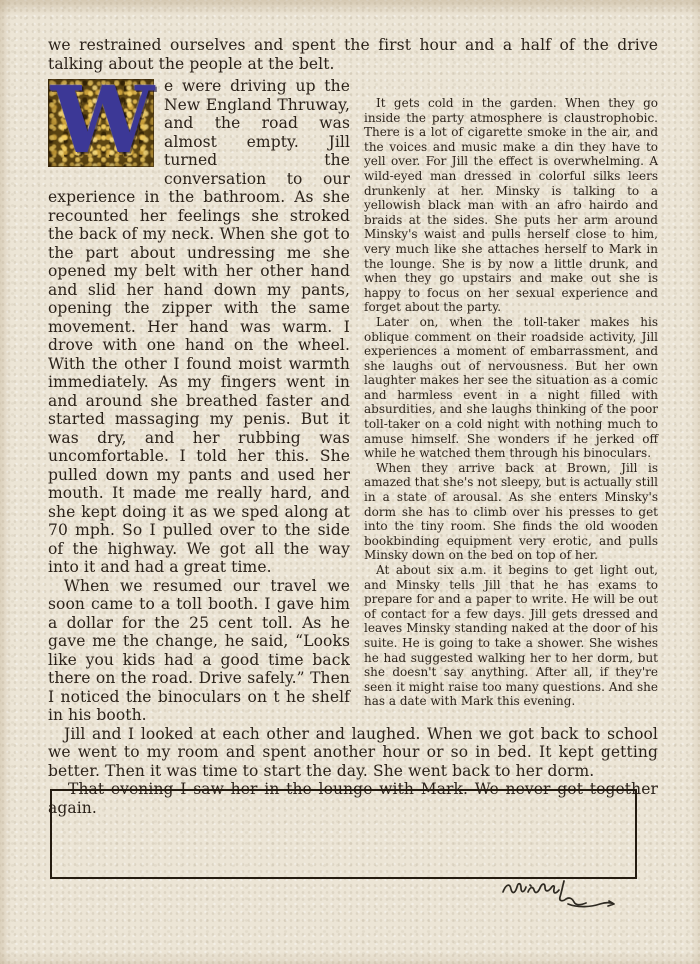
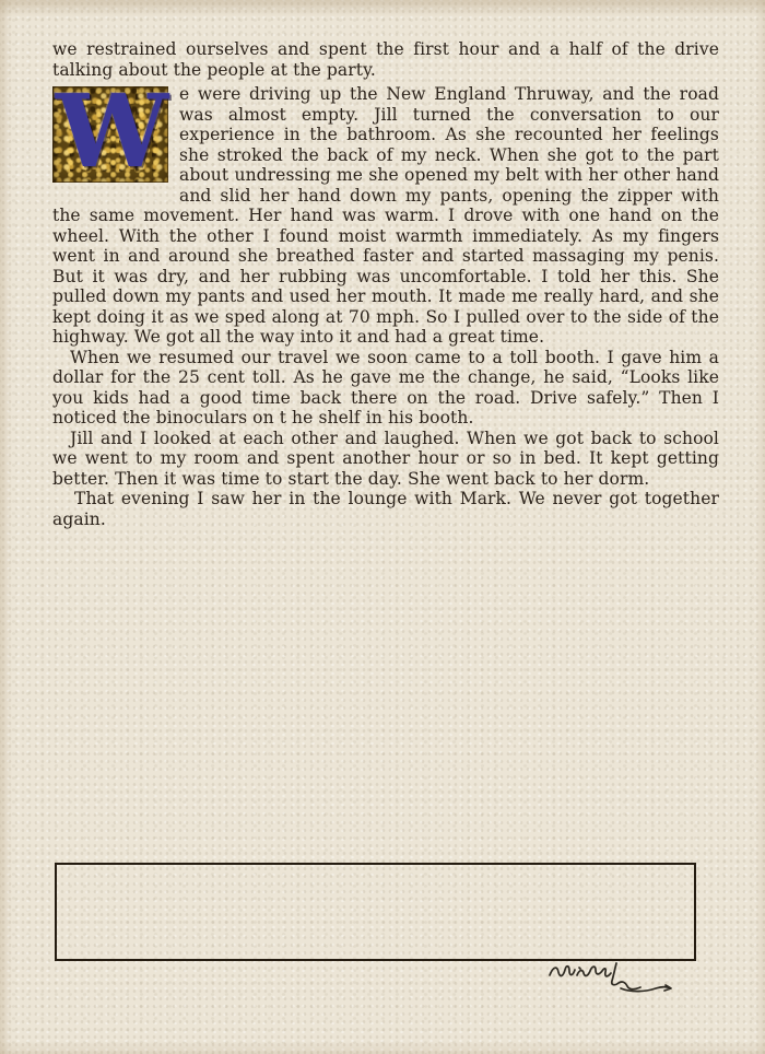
- we restrained ourselves and spent the first hour and a half of the drive talking about the people at the belt.
+ we restrained ourselves and spent the first hour and a half of the drive talking about the people at the party.
  W
- It gets cold in the garden. When they go inside the party atmosphere is claustrophobic. There is a lot of cigarette smoke in the air, and the voices and music make a din they have to yell over. For Jill the effect is overwhelming. A wild-eyed man dressed in colorful silks leers drunkenly at her. Minsky is talking to a yellowish black man with an afro hairdo and braids at the sides. She puts her arm around Minsky's waist and pulls herself close to him, very much like she attaches herself to Mark in the lounge. She is by now a little drunk, and when they go upstairs and make out she is happy to focus on her sexual experience and forget about the party.
- Later on, when the toll-taker makes his oblique comment on their roadside activity, Jill experiences a moment of embarrassment, and she laughs out of nervousness. But her own laughter makes her see the situation as a comic and harmless event in a night filled with absurdities, and she laughs thinking of the poor toll-taker on a cold night with nothing much to amuse himself. She wonders if he jerked off while he watched them through his binoculars.
- When they arrive back at Brown, Jill is amazed that she's not sleepy, but is actually still in a state of arousal. As she enters Minsky's dorm she has to climb over his presses to get into the tiny room. She finds the old wooden bookbinding equipment very erotic, and pulls Minsky down on the bed on top of her.
- At about six a.m. it begins to get light out, and Minsky tells Jill that he has exams to prepare for and a paper to write. He will be out of contact for a few days. Jill gets dressed and leaves Minsky standing naked at the door of his suite. He is going to take a shower. She wishes he had suggested walking her to her dorm, but she doesn't say anything. After all, if they're seen it might raise too many questions. And she has a date with Mark this evening.
  e were driving up the New England Thruway, and the road was almost empty. Jill turned the conversation to our experience in the bathroom. As she recounted her feelings she stroked the back of my neck. When she got to the part about undressing me she opened my belt with her other hand and slid her hand down my pants, opening the zipper with the same movement. Her hand was warm. I drove with one hand on the wheel. With the other I found moist warmth immediately. As my fingers went in and around she breathed faster and started massaging my penis. But it was dry, and her rubbing was uncomfortable. I told her this. She pulled down my pants and used her mouth. It made me really hard, and she kept doing it as we sped along at 70 mph. So I pulled over to the side of the highway. We got all the way into it and had a great time.
  When we resumed our travel we soon came to a toll booth. I gave him a dollar for the 25 cent toll. As he gave me the change, he said, “Looks like you kids had a good time back there on the road. Drive safely.” Then I noticed the binoculars on t he shelf in his booth.
  Jill and I looked at each other and laughed. When we got back to school we went to my room and spent another hour or so in bed. It kept getting better. Then it was time to start the day. She went back to her dorm.
  That evening I saw her in the lounge with Mark. We never got together again.
